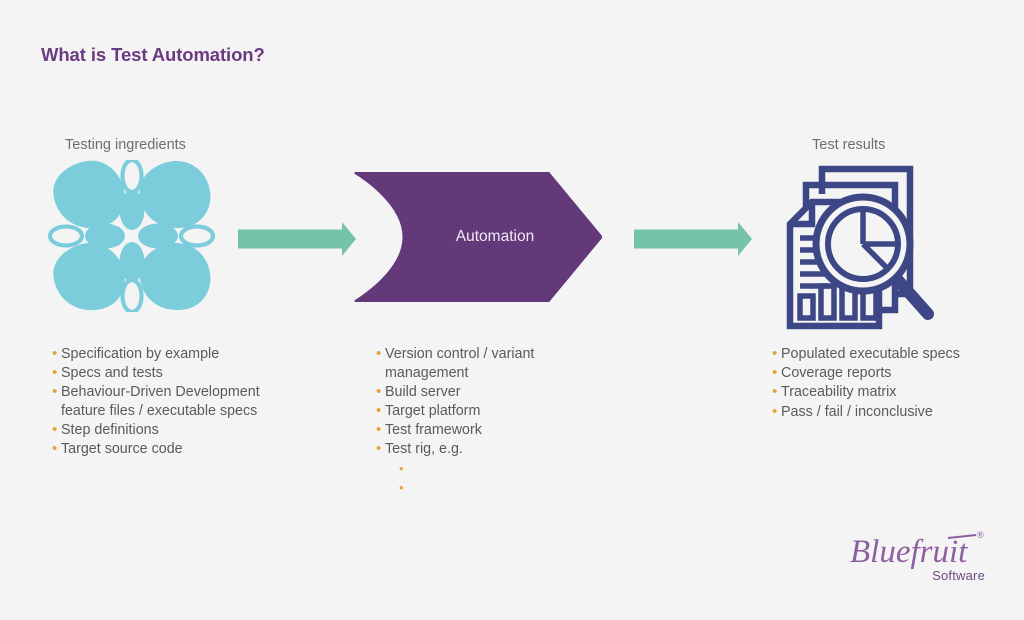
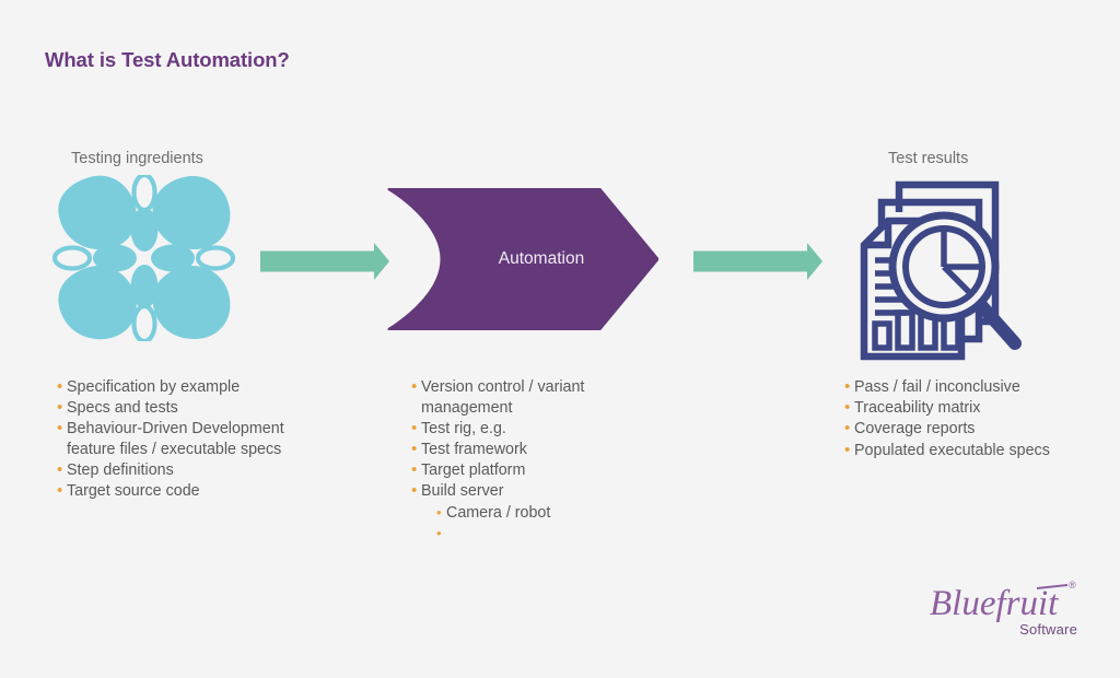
  What is Test Automation?
  Testing ingredients
  •
  Specification by example
  •
  Specs and tests
  •
  Behaviour-Driven Development
  feature files / executable specs
  •
  Step definitions
  •
  Target source code
  Automation
  •
  Version control / variant
  management
  •
- Build server
+ Test rig, e.g.
  •
- Target platform
+ Test framework
  •
- Test framework
+ Target platform
  •
- Test rig, e.g.
+ Build server
  •
+ Camera / robot
  •
  Test results
  •
- Populated executable specs
+ Pass / fail / inconclusive
  •
- Coverage reports
+ Traceability matrix
  •
- Traceability matrix
+ Coverage reports
  •
- Pass / fail / inconclusive
+ Populated executable specs
  Bluefruit
  ®
  Software
